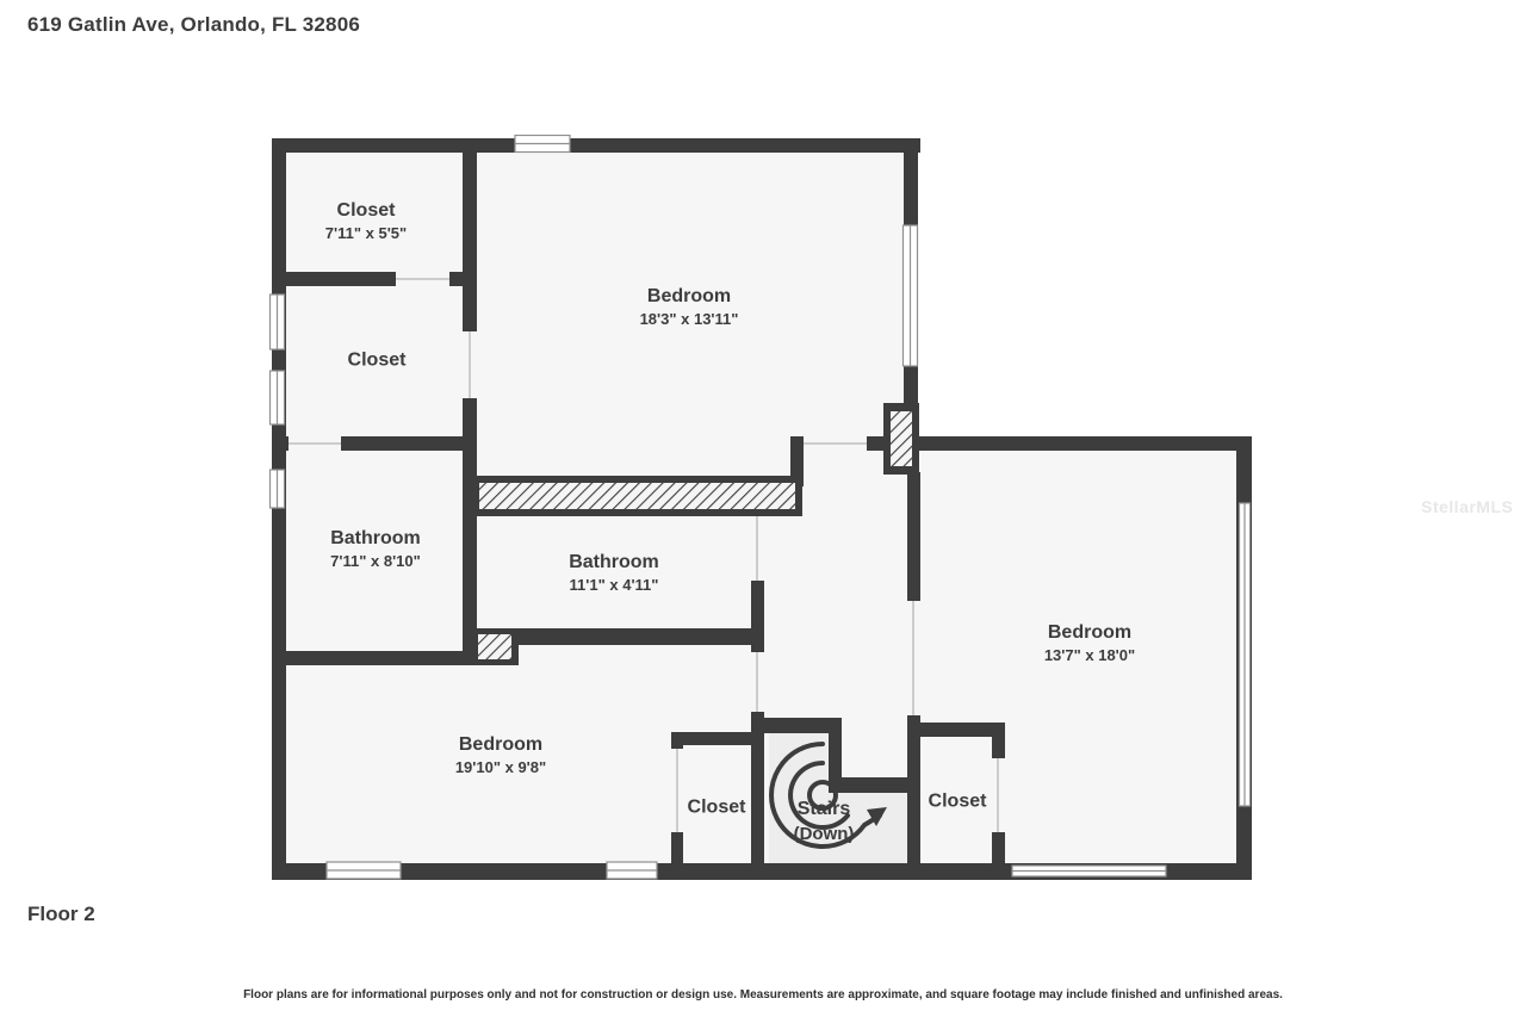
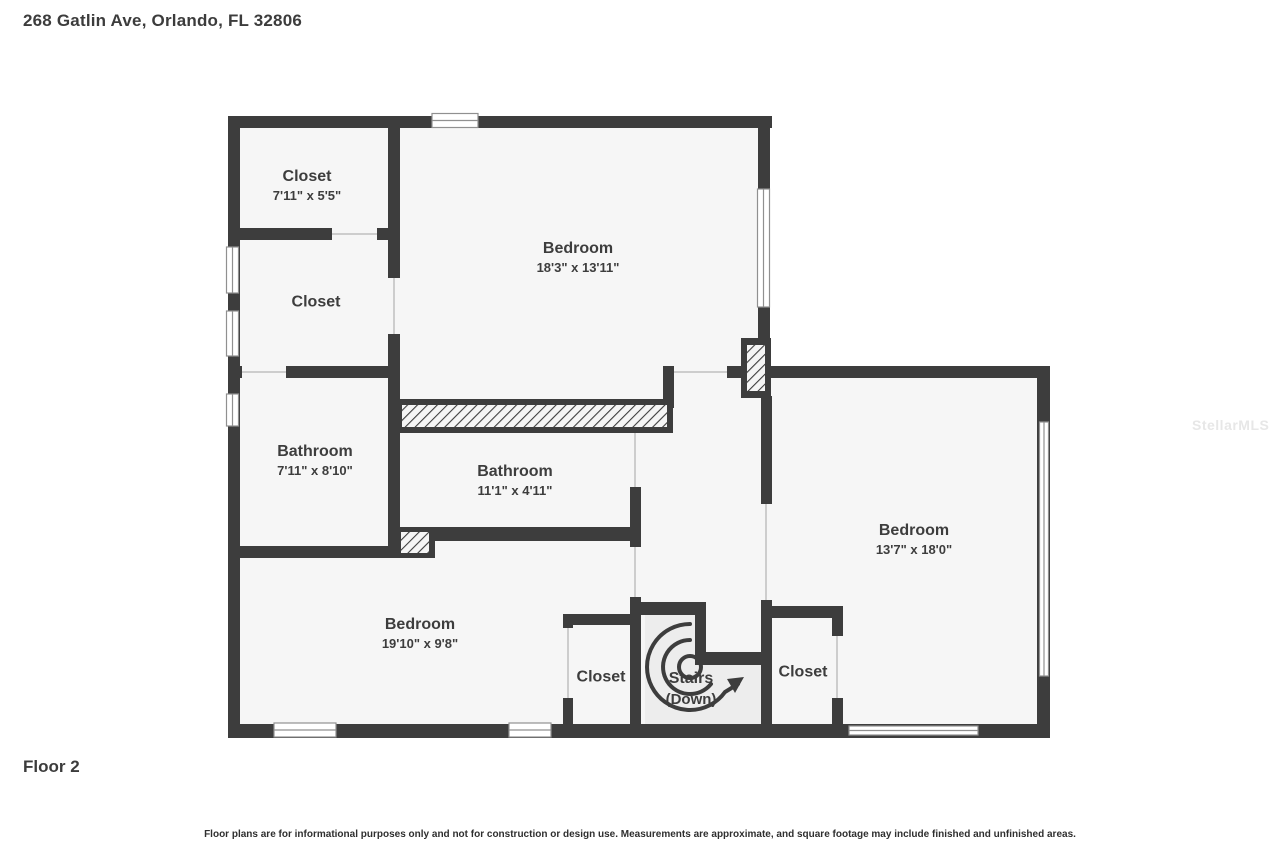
- 619 Gatlin Ave, Orlando, FL 32806
+ 268 Gatlin Ave, Orlando, FL 32806
  Closet
  7'11" x 5'5"
  Bedroom
  18'3" x 13'11"
  Closet
  Bathroom
  7'11" x 8'10"
  Bathroom
  11'1" x 4'11"
  Bedroom
  13'7" x 18'0"
  Bedroom
  19'10" x 9'8"
  Closet
  Stairs
  (Down)
  Closet
  StellarMLS
  Floor 2
  Floor plans are for informational purposes only and not for construction or design use. Measurements are approximate, and square footage may include finished and unfinished areas.
